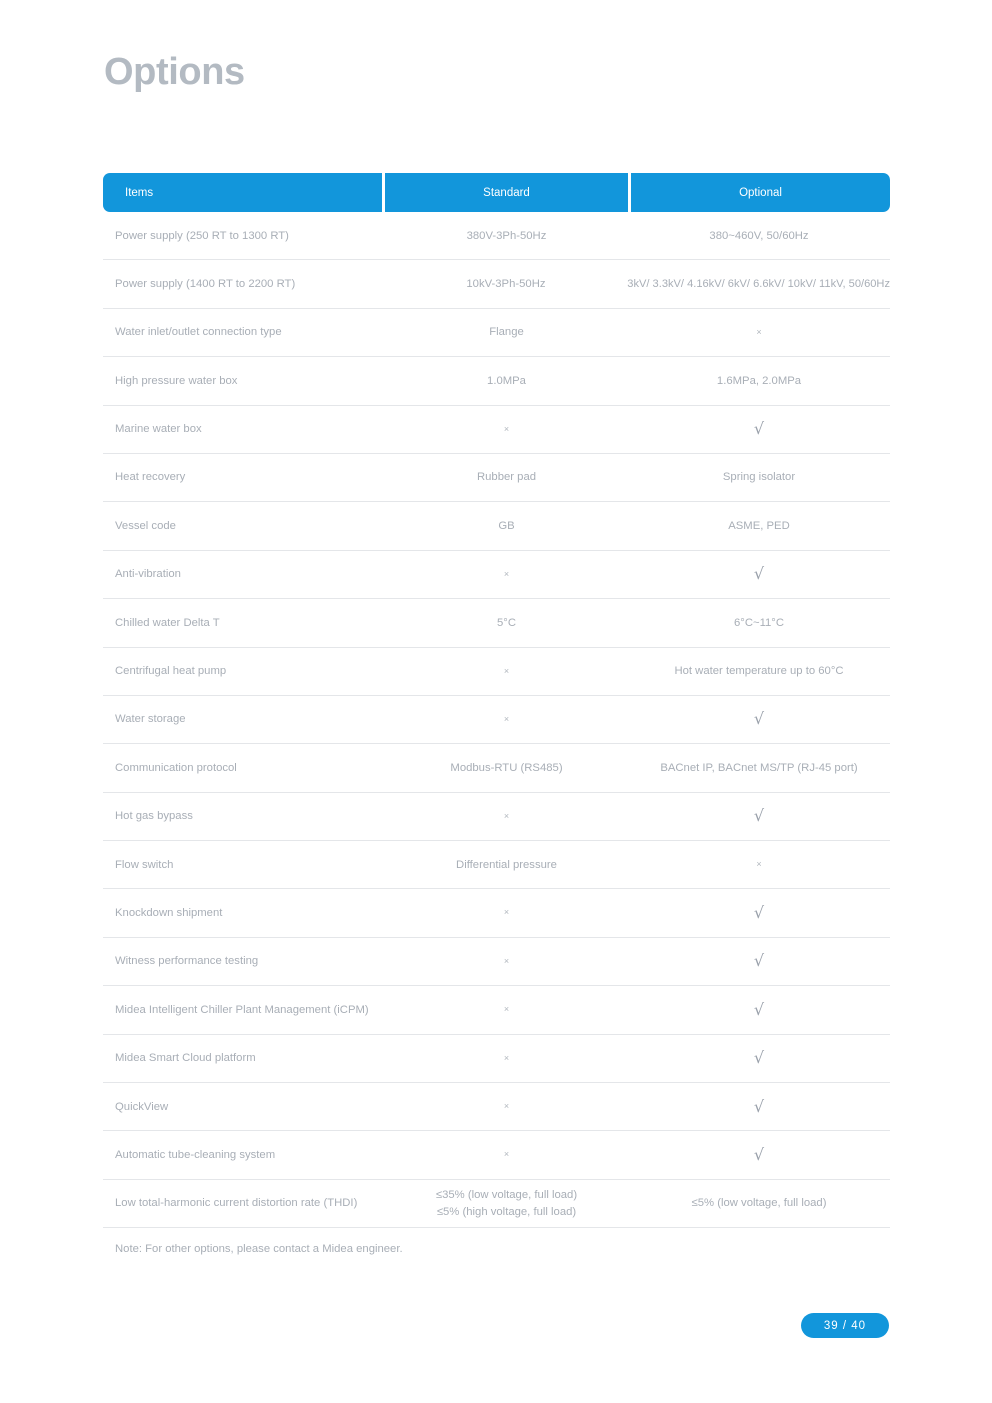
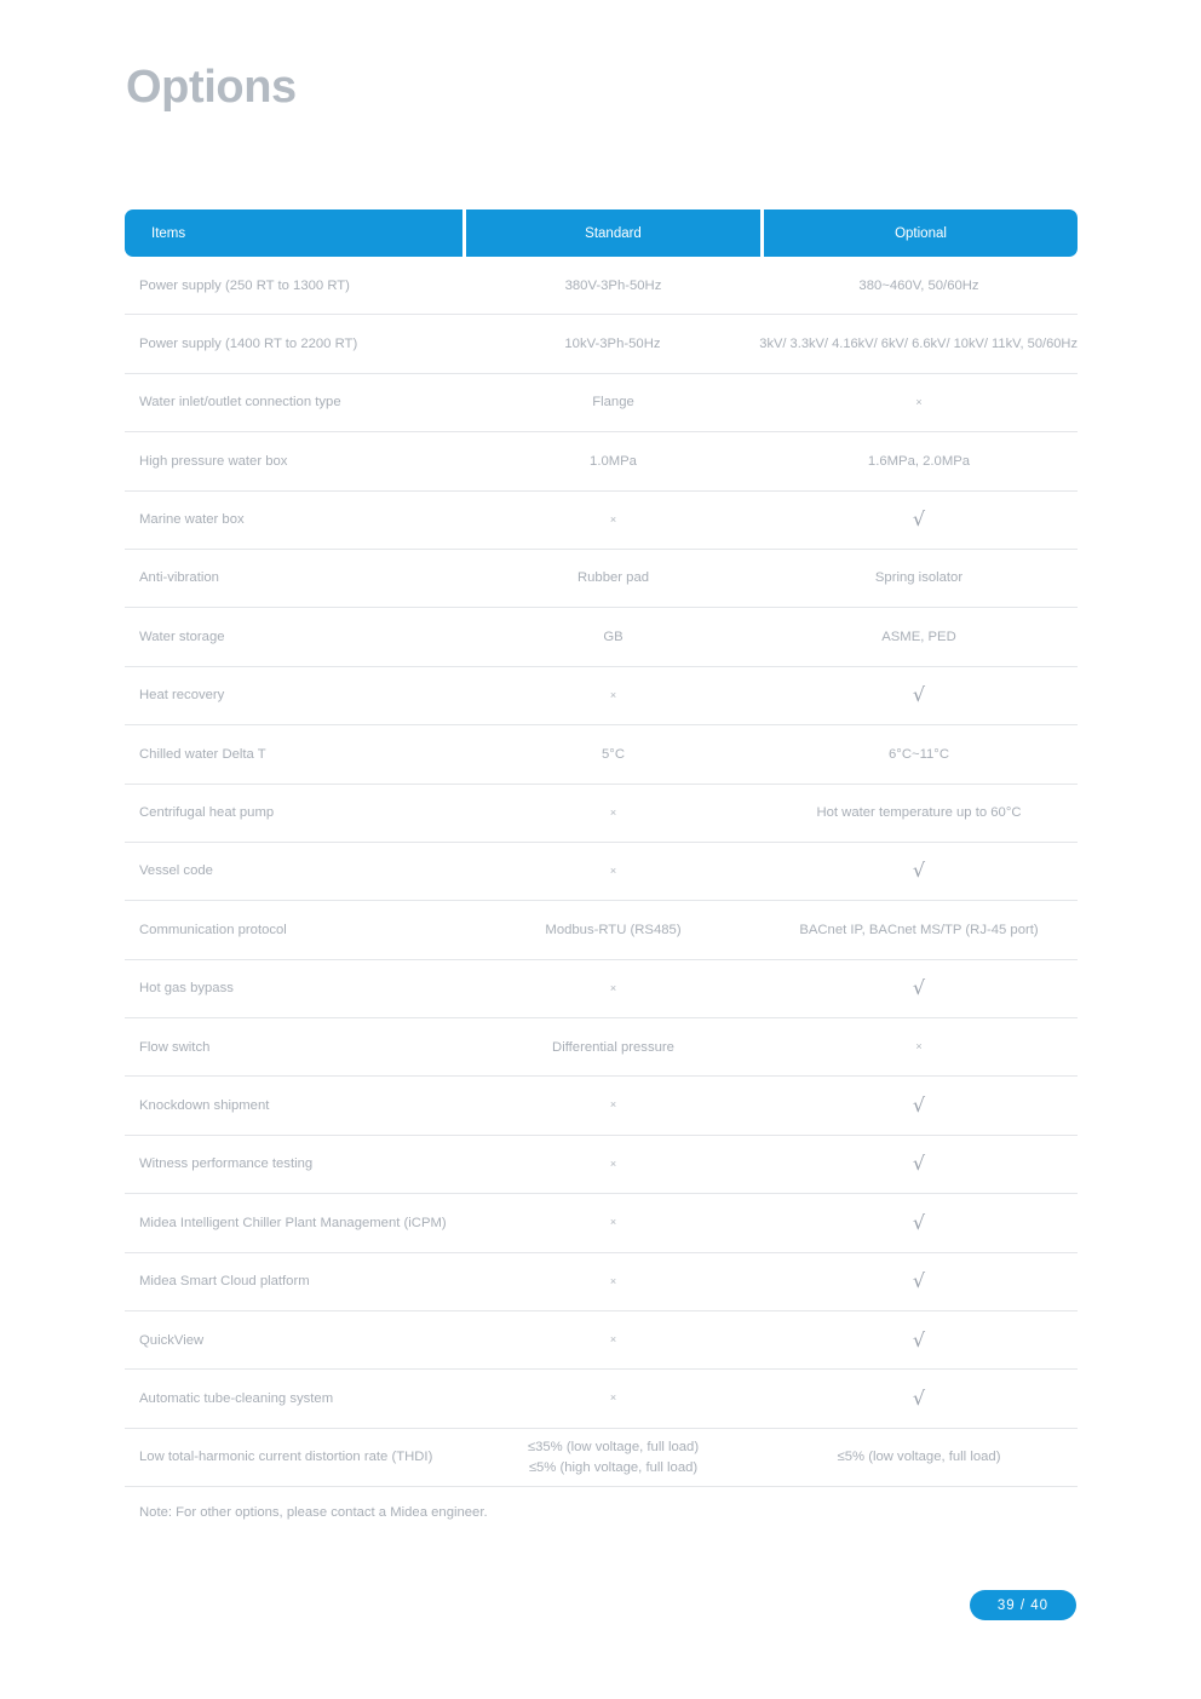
  Options
  Items
  Standard
  Optional
  Power supply (250 RT to 1300 RT)
  380V-3Ph-50Hz
  380~460V, 50/60Hz
  Power supply (1400 RT to 2200 RT)
  10kV-3Ph-50Hz
  3kV/ 3.3kV/ 4.16kV/ 6kV/ 6.6kV/ 10kV/ 11kV, 50/60Hz
  Water inlet/outlet connection type
  Flange
  ×
  High pressure water box
  1.0MPa
  1.6MPa, 2.0MPa
  Marine water box
  ×
  √
- Heat recovery
+ Anti-vibration
  Rubber pad
  Spring isolator
- Vessel code
+ Water storage
  GB
  ASME, PED
- Anti-vibration
+ Heat recovery
  ×
  √
  Chilled water Delta T
  5°C
  6°C~11°C
  Centrifugal heat pump
  ×
  Hot water temperature up to 60°C
- Water storage
+ Vessel code
  ×
  √
  Communication protocol
  Modbus-RTU (RS485)
  BACnet IP, BACnet MS/TP (RJ-45 port)
  Hot gas bypass
  ×
  √
  Flow switch
  Differential pressure
  ×
  Knockdown shipment
  ×
  √
  Witness performance testing
  ×
  √
  Midea Intelligent Chiller Plant Management (iCPM)
  ×
  √
  Midea Smart Cloud platform
  ×
  √
  QuickView
  ×
  √
  Automatic tube-cleaning system
  ×
  √
  Low total-harmonic current distortion rate (THDI)
  ≤35% (low voltage, full load)
  ≤5% (high voltage, full load)
  ≤5% (low voltage, full load)
  Note: For other options, please contact a Midea engineer.
  39 / 40
